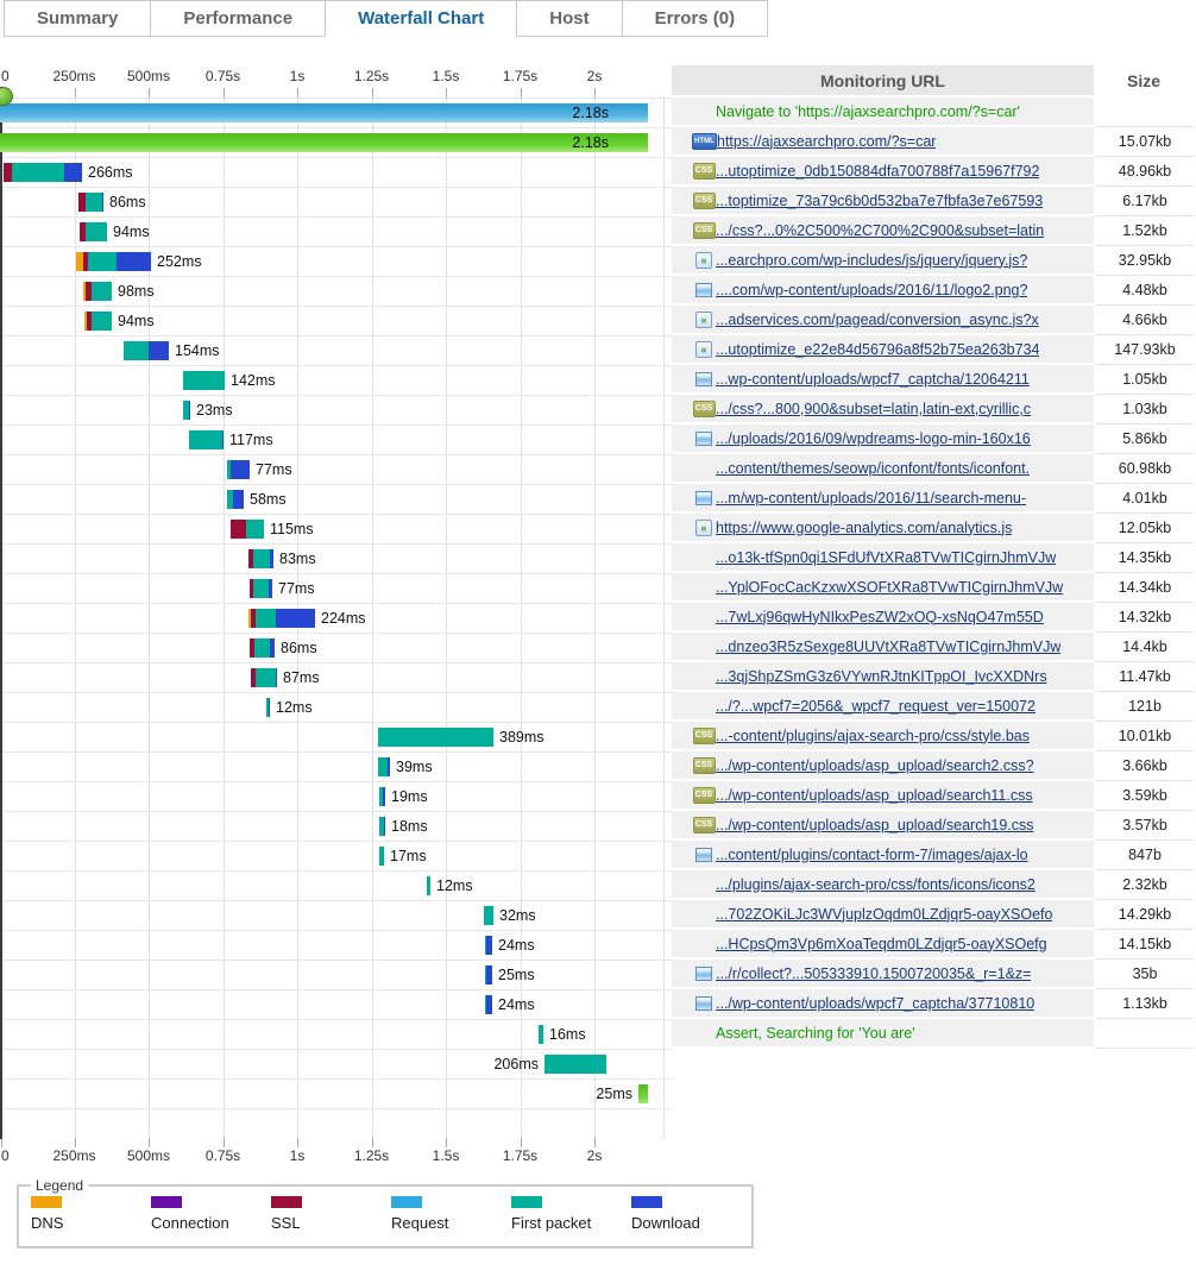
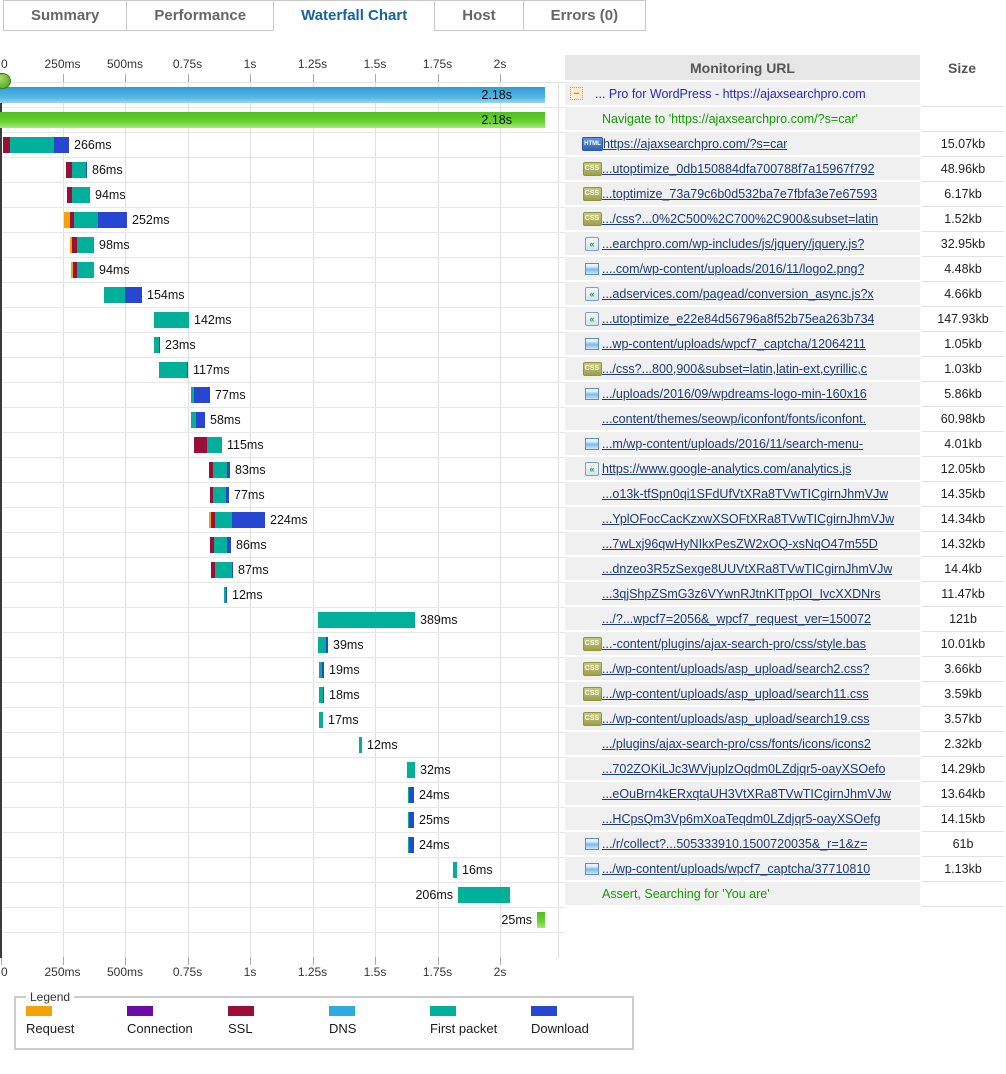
  Summary
  Performance
  Waterfall Chart
  Host
  Errors (0)
  0
  250ms
  500ms
  0.75s
  1s
  1.25s
  1.5s
  1.75s
  2s
  Monitoring URL
  Size
  2.18s
  2.18s
  266ms
  86ms
  94ms
  252ms
  98ms
  94ms
  154ms
  142ms
  23ms
  117ms
  77ms
  58ms
  115ms
  83ms
  77ms
  224ms
  86ms
  87ms
  12ms
  389ms
  39ms
  19ms
  18ms
  17ms
  12ms
  32ms
  24ms
  25ms
  24ms
  16ms
  206ms
  25ms
+ −
+ ... Pro for WordPress - https://ajaxsearchpro.com
  Navigate to 'https://ajaxsearchpro.com/?s=car'
  https://ajaxsearchpro.com/?s=car
  15.07kb
  ...utoptimize_0db150884dfa700788f7a15967f792
  48.96kb
  ...toptimize_73a79c6b0d532ba7e7fbfa3e7e67593
  6.17kb
  .../css?...0%2C500%2C700%2C900&subset=latin
  1.52kb
  «
  ...earchpro.com/wp-includes/js/jquery/jquery.js?
  32.95kb
  ....com/wp-content/uploads/2016/11/logo2.png?
  4.48kb
  «
  ...adservices.com/pagead/conversion_async.js?x
  4.66kb
  «
  ...utoptimize_e22e84d56796a8f52b75ea263b734
  147.93kb
  ...wp-content/uploads/wpcf7_captcha/12064211
  1.05kb
  .../css?...800,900&subset=latin,latin-ext,cyrillic,c
  1.03kb
  .../uploads/2016/09/wpdreams-logo-min-160x16
  5.86kb
  ...content/themes/seowp/iconfont/fonts/iconfont.
  60.98kb
  ...m/wp-content/uploads/2016/11/search-menu-
  4.01kb
  «
  https://www.google-analytics.com/analytics.js
  12.05kb
  ...o13k-tfSpn0qi1SFdUfVtXRa8TVwTICgirnJhmVJw
  14.35kb
  ...YplOFocCacKzxwXSOFtXRa8TVwTICgirnJhmVJw
  14.34kb
  ...7wLxj96qwHyNIkxPesZW2xOQ-xsNqO47m55D
  14.32kb
  ...dnzeo3R5zSexge8UUVtXRa8TVwTICgirnJhmVJw
  14.4kb
  ...3qjShpZSmG3z6VYwnRJtnKITppOI_IvcXXDNrs
  11.47kb
  .../?...wpcf7=2056&_wpcf7_request_ver=150072
  121b
  ...-content/plugins/ajax-search-pro/css/style.bas
  10.01kb
  .../wp-content/uploads/asp_upload/search2.css?
  3.66kb
  .../wp-content/uploads/asp_upload/search11.css
  3.59kb
  .../wp-content/uploads/asp_upload/search19.css
  3.57kb
- ...content/plugins/contact-form-7/images/ajax-lo
- 847b
  .../plugins/ajax-search-pro/css/fonts/icons/icons2
  2.32kb
  ...702ZOKiLJc3WVjuplzOqdm0LZdjqr5-oayXSOefo
  14.29kb
+ ...eOuBrn4kERxqtaUH3VtXRa8TVwTICgirnJhmVJw
+ 13.64kb
  ...HCpsQm3Vp6mXoaTeqdm0LZdjqr5-oayXSOefg
  14.15kb
  .../r/collect?...505333910.1500720035&_r=1&z=
- 35b
+ 61b
  .../wp-content/uploads/wpcf7_captcha/37710810
  1.13kb
  Assert, Searching for 'You are'
  0
  250ms
  500ms
  0.75s
  1s
  1.25s
  1.5s
  1.75s
  2s
  Legend
- DNS
+ Request
  Connection
  SSL
- Request
+ DNS
  First packet
  Download
